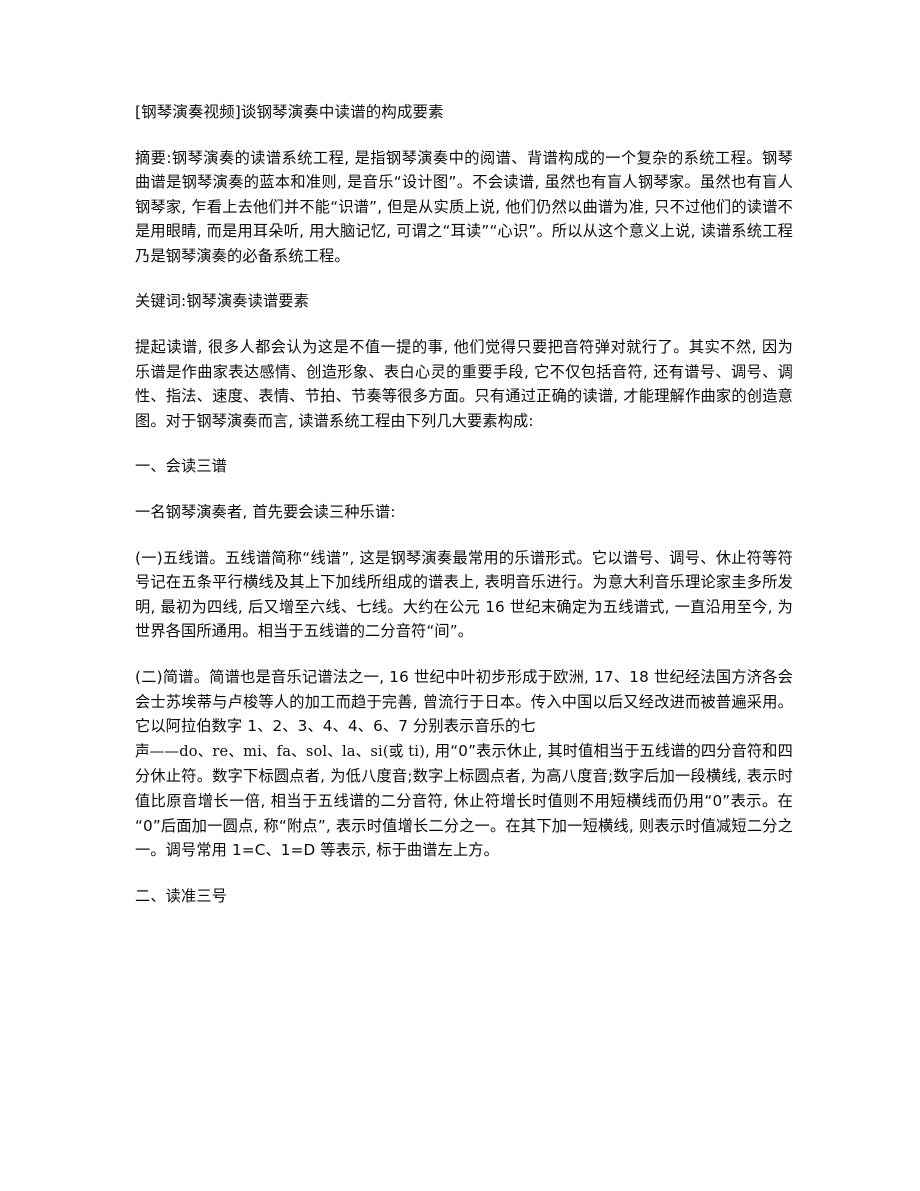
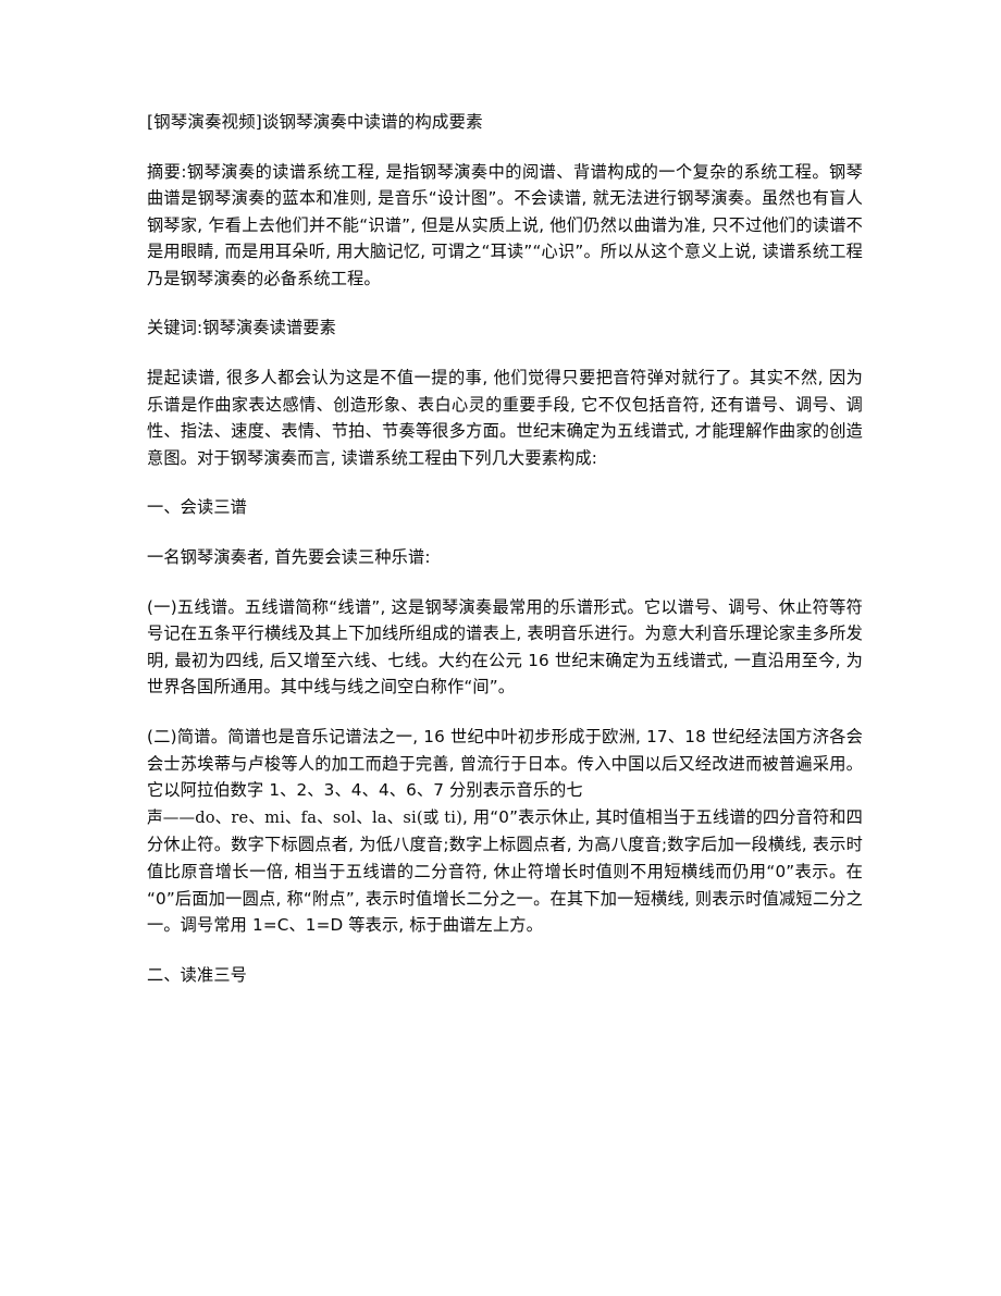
  [钢琴演奏视频]谈钢琴演奏中读谱的构成要素
- 摘要:钢琴演奏的读谱系统工程, 是指钢琴演奏中的阅谱、背谱构成的一个复杂的系统工程。钢琴曲谱是钢琴演奏的蓝本和准则, 是音乐“设计图”。不会读谱, 虽然也有盲人钢琴家。虽然也有盲人钢琴家, 乍看上去他们并不能“识谱”, 但是从实质上说, 他们仍然以曲谱为准, 只不过他们的读谱不是用眼睛, 而是用耳朵听, 用大脑记忆, 可谓之“耳读”“心识”。所以从这个意义上说, 读谱系统工程乃是钢琴演奏的必备系统工程。
+ 摘要:钢琴演奏的读谱系统工程, 是指钢琴演奏中的阅谱、背谱构成的一个复杂的系统工程。钢琴曲谱是钢琴演奏的蓝本和准则, 是音乐“设计图”。不会读谱, 就无法进行钢琴演奏。虽然也有盲人钢琴家, 乍看上去他们并不能“识谱”, 但是从实质上说, 他们仍然以曲谱为准, 只不过他们的读谱不是用眼睛, 而是用耳朵听, 用大脑记忆, 可谓之“耳读”“心识”。所以从这个意义上说, 读谱系统工程乃是钢琴演奏的必备系统工程。
  关键词:钢琴演奏读谱要素
- 提起读谱, 很多人都会认为这是不值一提的事, 他们觉得只要把音符弹对就行了。其实不然, 因为乐谱是作曲家表达感情、创造形象、表白心灵的重要手段, 它不仅包括音符, 还有谱号、调号、调性、指法、速度、表情、节拍、节奏等很多方面。只有通过正确的读谱, 才能理解作曲家的创造意图。对于钢琴演奏而言, 读谱系统工程由下列几大要素构成:
+ 提起读谱, 很多人都会认为这是不值一提的事, 他们觉得只要把音符弹对就行了。其实不然, 因为乐谱是作曲家表达感情、创造形象、表白心灵的重要手段, 它不仅包括音符, 还有谱号、调号、调性、指法、速度、表情、节拍、节奏等很多方面。世纪末确定为五线谱式, 才能理解作曲家的创造意图。对于钢琴演奏而言, 读谱系统工程由下列几大要素构成:
  一、会读三谱
  一名钢琴演奏者, 首先要会读三种乐谱:
- (一)五线谱。五线谱简称“线谱”, 这是钢琴演奏最常用的乐谱形式。它以谱号、调号、休止符等符号记在五条平行横线及其上下加线所组成的谱表上, 表明音乐进行。为意大利音乐理论家圭多所发明, 最初为四线, 后又增至六线、七线。大约在公元 16 世纪末确定为五线谱式, 一直沿用至今, 为世界各国所通用。相当于五线谱的二分音符“间”。
+ (一)五线谱。五线谱简称“线谱”, 这是钢琴演奏最常用的乐谱形式。它以谱号、调号、休止符等符号记在五条平行横线及其上下加线所组成的谱表上, 表明音乐进行。为意大利音乐理论家圭多所发明, 最初为四线, 后又增至六线、七线。大约在公元 16 世纪末确定为五线谱式, 一直沿用至今, 为世界各国所通用。其中线与线之间空白称作“间”。
  (二)简谱。简谱也是音乐记谱法之一, 16 世纪中叶初步形成于欧洲, 17、18 世纪经法国方济各会会士苏埃蒂与卢梭等人的加工而趋于完善, 曾流行于日本。传入中国以后又经改进而被普遍采用。它以阿拉伯数字 1、2、3、4、4、6、7 分别表示音乐的七
  声——do、re、mi、fa、sol、la、si(或 ti), 用“0”表示休止, 其时值相当于五线谱的四分音符和四分休止符。数字下标圆点者, 为低八度音;数字上标圆点者, 为高八度音;数字后加一段横线, 表示时值比原音增长一倍, 相当于五线谱的二分音符, 休止符增长时值则不用短横线而仍用“0”表示。在“0”后面加一圆点, 称“附点”, 表示时值增长二分之一。在其下加一短横线, 则表示时值减短二分之一。调号常用 1=C、1=D 等表示, 标于曲谱左上方。
  二、读准三号
